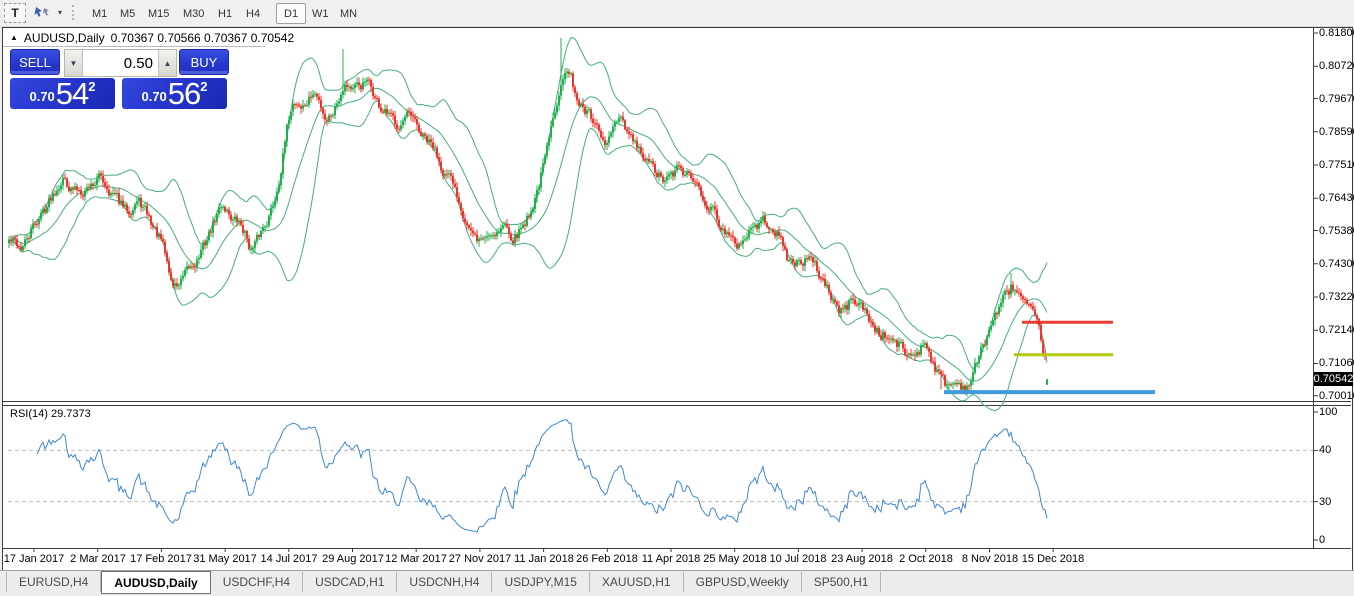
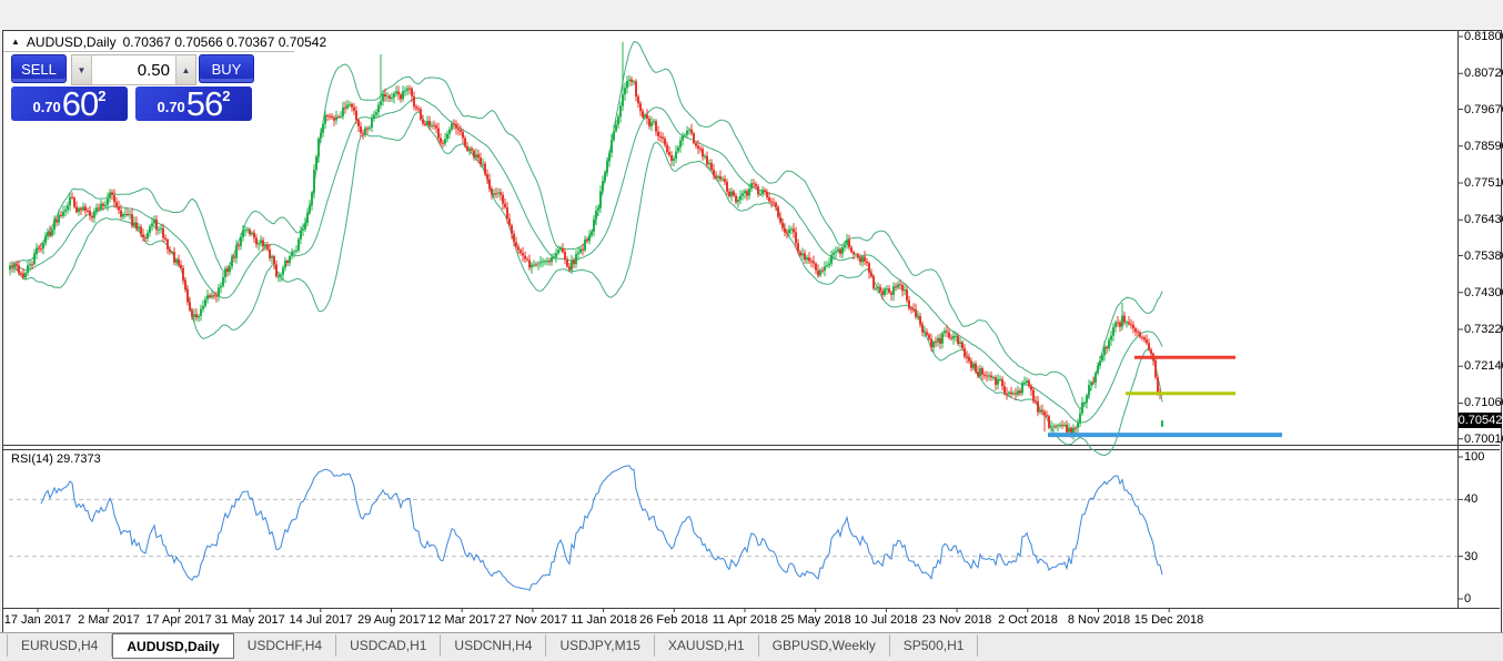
- T
- ▾
- M1
- M5
- M15
- M30
- H1
- H4
- D1
- W1
- MN
  ▲
  AUDUSD,Daily
  0.70367 0.70566 0.70367 0.70542
  SELL
  ▼
  0.50
  ▲
  BUY
  0.70
- 54
+ 60
  2
  0.70
  56
  2
  0.8180
  0.8072
  0.7967
  0.7859
  0.7751
  0.7643
  0.7538
  0.7430
  0.7322
  0.7214
  0.7106
  0.7001
  0.70542
  RSI(14) 29.7373
  100
  40
  30
  0
  17 Jan 2017
  2 Mar 2017
- 17 Feb 2017
+ 17 Apr 2017
  31 May 2017
  14 Jul 2017
  29 Aug 2017
  12 Mar 2017
  27 Nov 2017
  11 Jan 2018
  26 Feb 2018
  11 Apr 2018
  25 May 2018
  10 Jul 2018
- 23 Aug 2018
+ 23 Nov 2018
  2 Oct 2018
  8 Nov 2018
  15 Dec 2018
  EURUSD,H4
  AUDUSD,Daily
  USDCHF,H4
  USDCAD,H1
  USDCNH,H4
  USDJPY,M15
  XAUUSD,H1
  GBPUSD,Weekly
  SP500,H1
